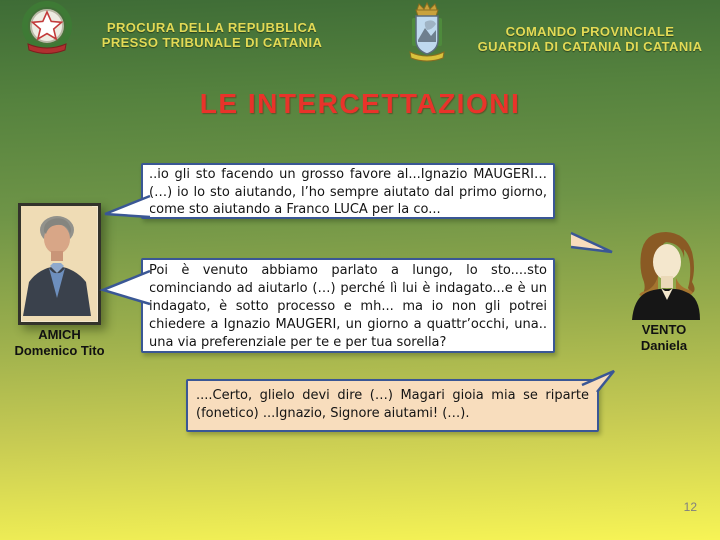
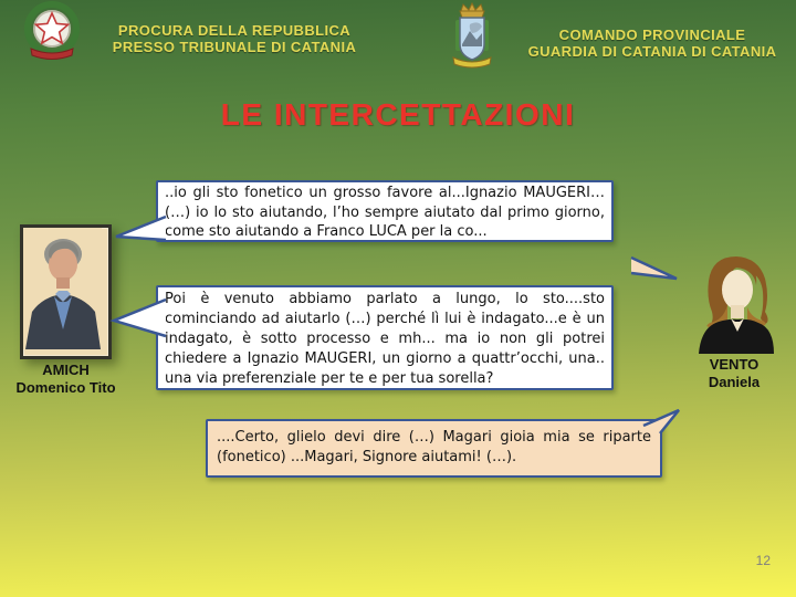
  PROCURA DELLA REPUBBLICA
  PRESSO TRIBUNALE DI CATANIA
  COMANDO PROVINCIALE
  GUARDIA DI CATANIA DI CATANIA
  LE INTERCETTAZIONI
  AMICH
  Domenico Tito
  VENTO
  Daniela
- ..io gli sto facendo un grosso favore al...Ignazio MAUGERI… (…) io lo sto aiutando, l’ho sempre aiutato dal primo giorno, come sto aiutando a Franco LUCA per la co...
+ ..io gli sto fonetico un grosso favore al...Ignazio MAUGERI… (…) io lo sto aiutando, l’ho sempre aiutato dal primo giorno, come sto aiutando a Franco LUCA per la co...
  Poi è venuto abbiamo parlato a lungo, lo sto....sto cominciando ad aiutarlo (…) perché lì lui è indagato...e è un indagato, è sotto processo e mh... ma io non gli potrei chiedere a Ignazio MAUGERI, un giorno a quattr’occhi, una.. una via preferenziale per te e per tua sorella?
- ....Certo, glielo devi dire (…) Magari gioia mia se riparte (fonetico) ...Ignazio, Signore aiutami! (…).
+ ....Certo, glielo devi dire (…) Magari gioia mia se riparte (fonetico) ...Magari, Signore aiutami! (…).
  12
